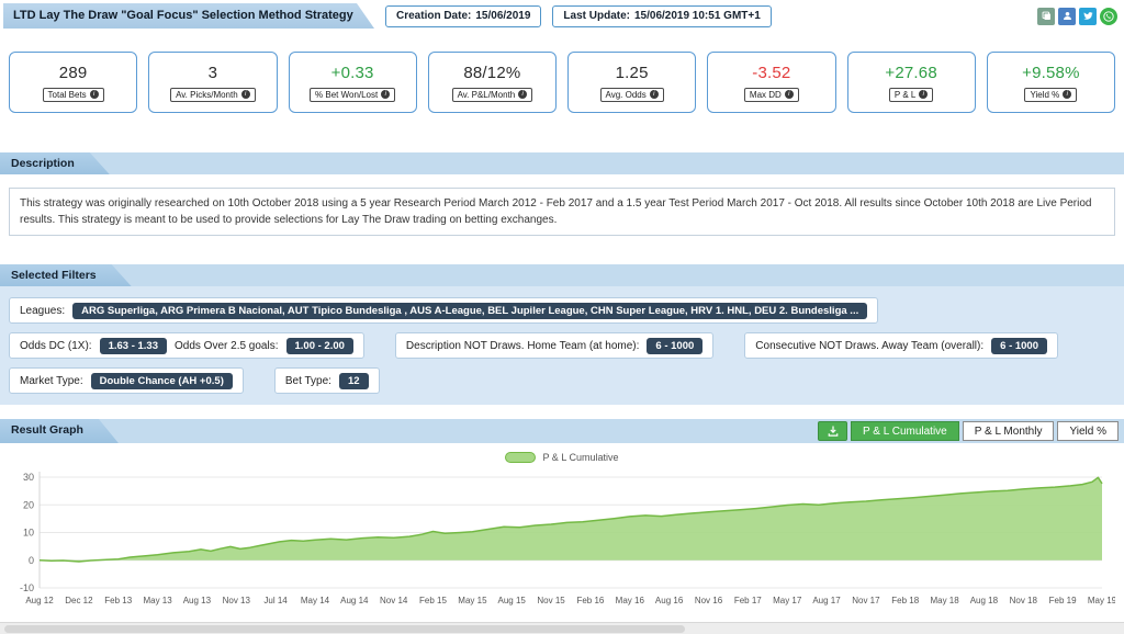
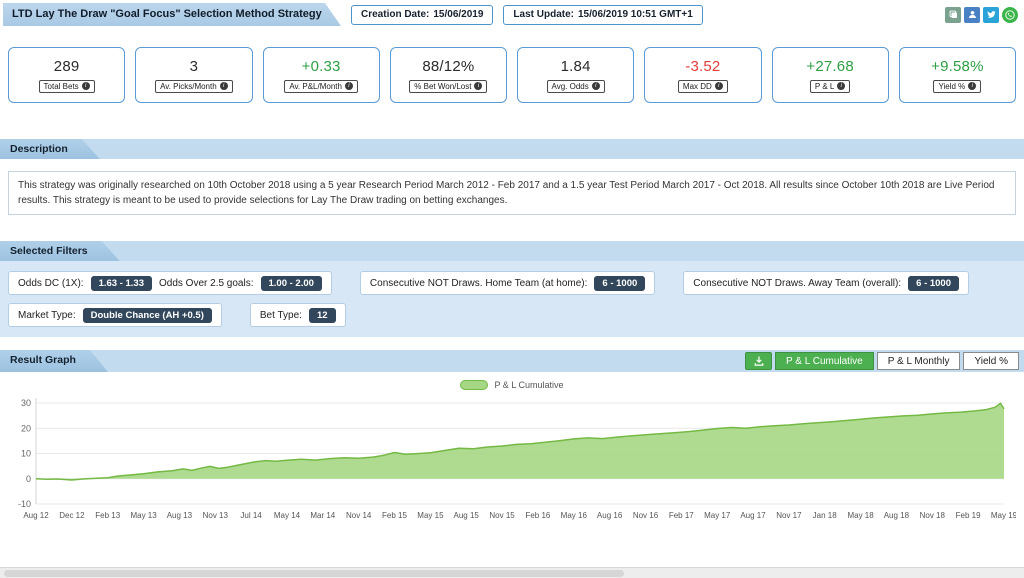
  LTD Lay The Draw "Goal Focus" Selection Method Strategy
  Creation Date:
  15/06/2019
  Last Update:
  15/06/2019 10:51 GMT+1
  289
  Total Bets
  3
  Av. Picks/Month
  +0.33
- % Bet Won/Lost
+ Av. P&L/Month
  88/12%
- Av. P&L/Month
+ % Bet Won/Lost
- 1.25
+ 1.84
  Avg. Odds
  -3.52
  Max DD
  +27.68
  P & L
  +9.58%
  Yield %
  Description
  This strategy was originally researched on 10th October 2018 using a 5 year Research Period March 2012 - Feb 2017 and a 1.5 year Test Period March 2017 - Oct 2018. All results since October 10th 2018 are Live Period results. This strategy is meant to be used to provide selections for Lay The Draw trading on betting exchanges.
  Selected Filters
- Leagues:
- ARG Superliga, ARG Primera B Nacional, AUT Tipico Bundesliga , AUS A-League, BEL Jupiler League, CHN Super League, HRV 1. HNL, DEU 2. Bundesliga ...
  Odds DC (1X):
  1.63 - 1.33
  Odds Over 2.5 goals:
  1.00 - 2.00
- Description NOT Draws. Home Team (at home):
+ Consecutive NOT Draws. Home Team (at home):
  6 - 1000
  Consecutive NOT Draws. Away Team (overall):
  6 - 1000
  Market Type:
  Double Chance (AH +0.5)
  Bet Type:
  12
  Result Graph
  P & L Cumulative
  P & L Monthly
  Yield %
  P & L Cumulative
  -10
  0
  10
  20
  30
  Aug 12
  Dec 12
  Feb 13
  May 13
  Aug 13
  Nov 13
  Jul 14
  May 14
- Aug 14
+ Mar 14
  Nov 14
  Feb 15
  May 15
  Aug 15
  Nov 15
  Feb 16
  May 16
  Aug 16
  Nov 16
  Feb 17
  May 17
  Aug 17
  Nov 17
- Feb 18
+ Jan 18
  May 18
  Aug 18
  Nov 18
  Feb 19
  May 19
